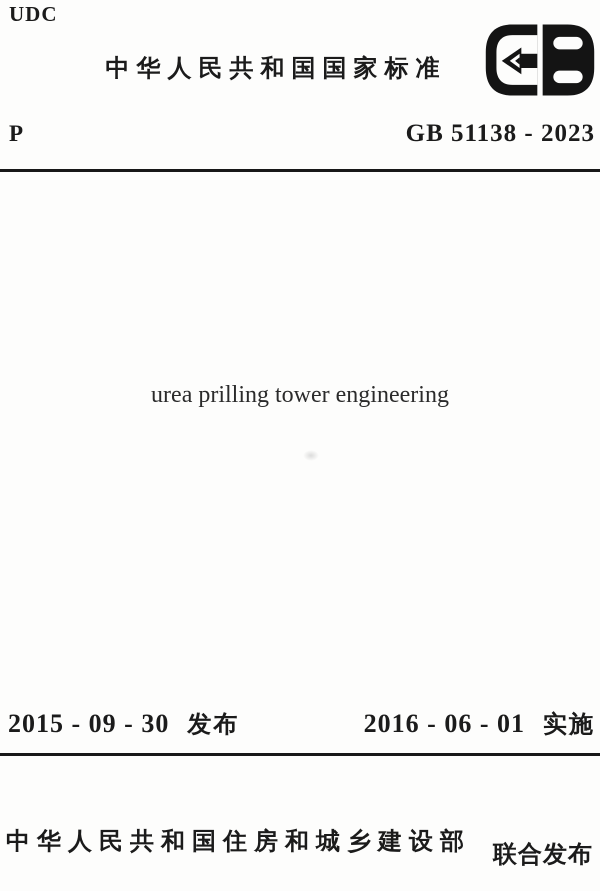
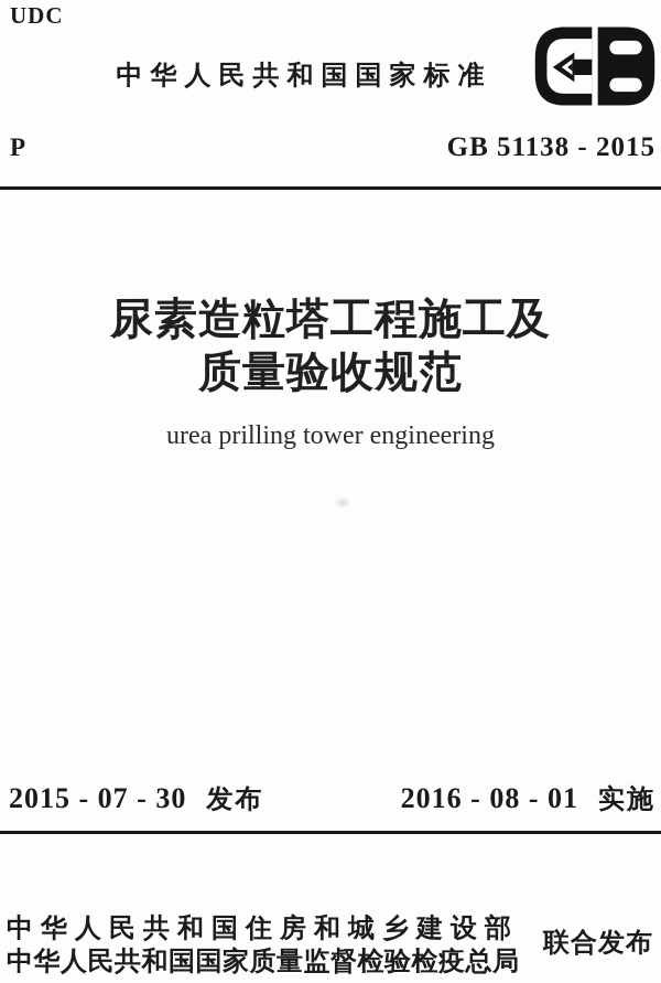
  UDC
  中华人民共和国国家标准
  P
- GB 51138 - 2023
+ GB 51138 - 2015
+ 尿素造粒塔工程施工及
+ 质量验收规范
  urea prilling tower engineering
- 2015 - 09 - 30 发布
+ 2015 - 07 - 30 发布
- 2016 - 06 - 01 实施
+ 2016 - 08 - 01 实施
  中华人民共和国住房和城乡建设部
+ 中华人民共和国国家质量监督检验检疫总局
  联合发布
